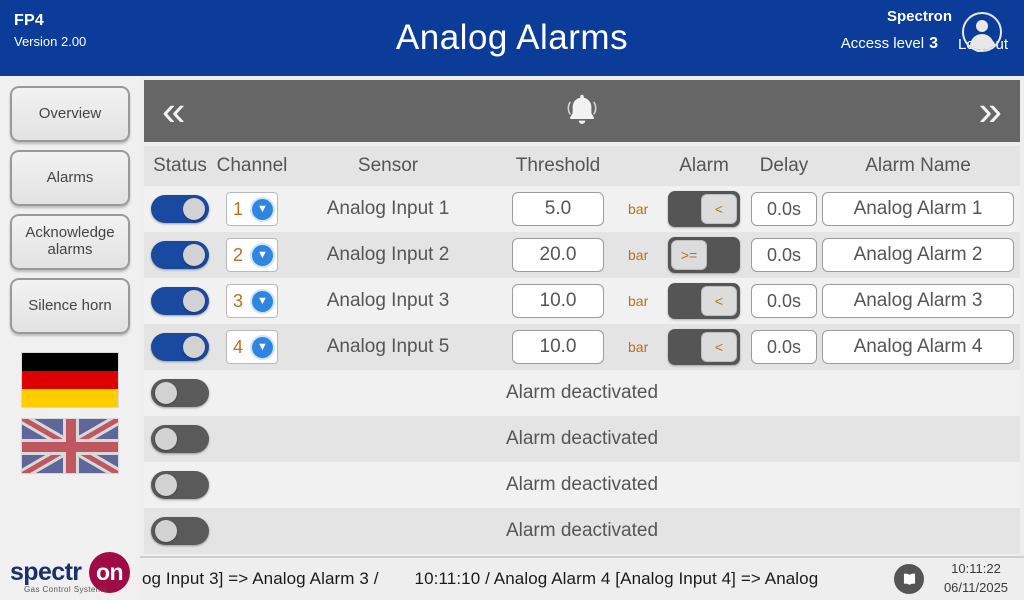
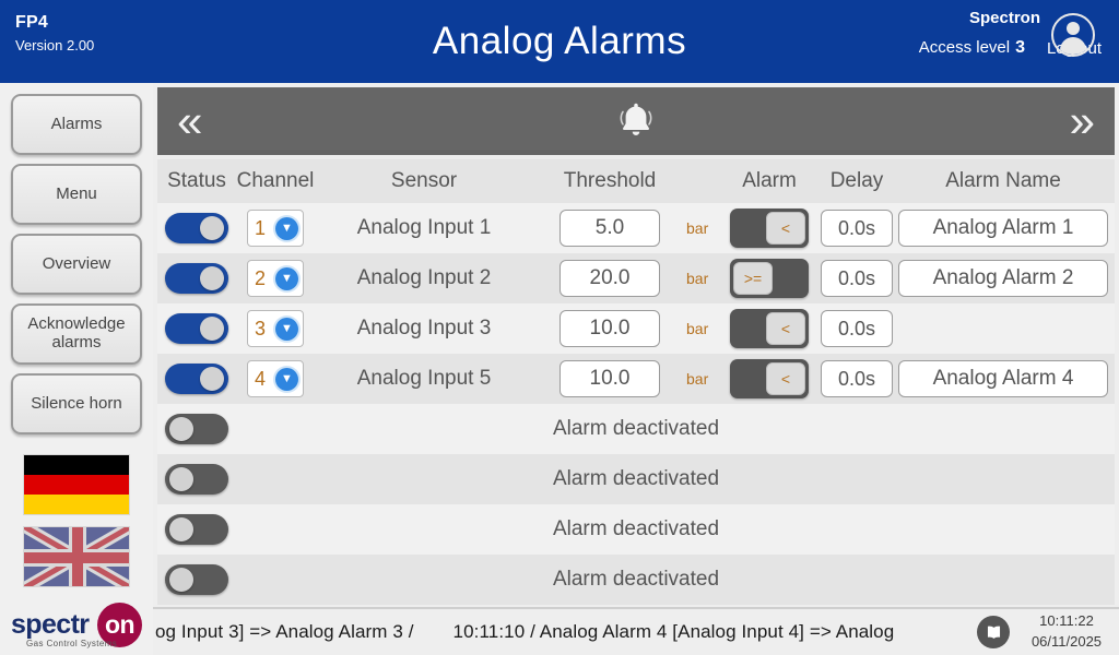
  FP4
  Version 2.00
  Analog Alarms
  Spectron
  Access level 3
- Overview
+ Alarms
+ Menu
- Alarms
+ Overview
  Acknowledge alarms
  Silence horn
  spectr
  on
  Gas Control Systems
  «
  »
  Status
  Channel
  Sensor
  Threshold
  Alarm
  Delay
  Alarm Name
  1
  ▼
  Analog Input 1
  5.0
  bar
  <
  0.0s
  Analog Alarm 1
  2
  ▼
  Analog Input 2
  20.0
  bar
  >=
  0.0s
  Analog Alarm 2
  3
  ▼
  Analog Input 3
  10.0
  bar
  <
  0.0s
- Analog Alarm 3
  4
  ▼
  Analog Input 5
  10.0
  bar
  <
  0.0s
  Analog Alarm 4
  Alarm deactivated
  Alarm deactivated
  Alarm deactivated
  Alarm deactivated
  og Input 3] => Analog Alarm 3 / 10:11:10 / Analog Alarm 4 [Analog Input 4] => Analog
  10:11:22
  06/11/2025
